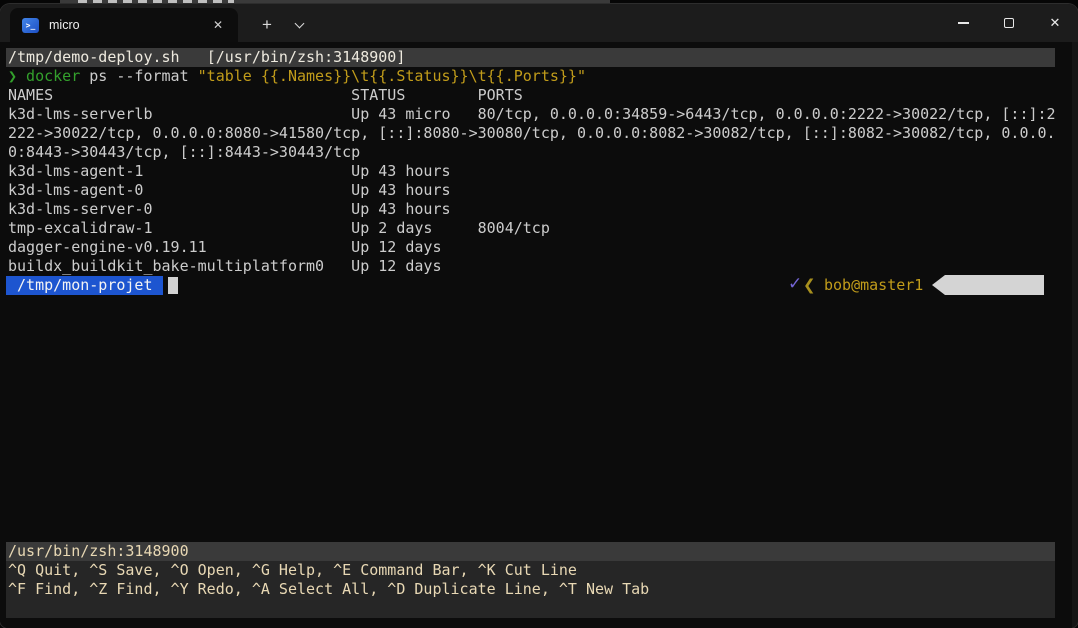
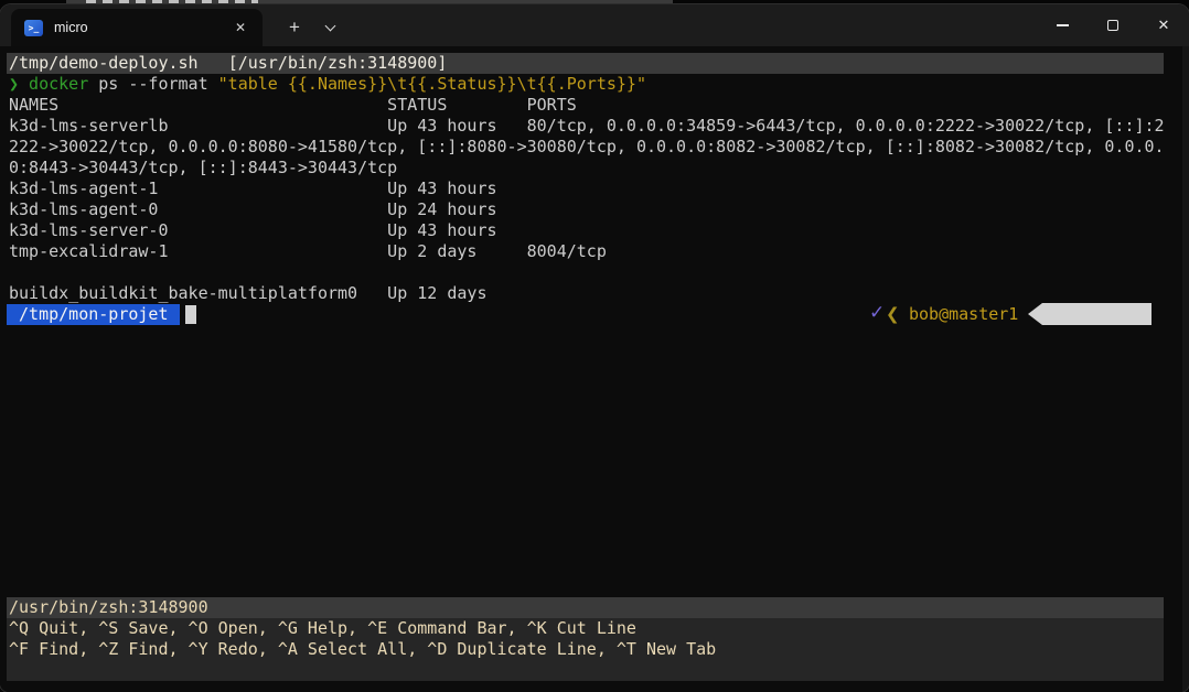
  >_
  micro
  ✕
  +
  ✕
  /tmp/demo-deploy.sh [/usr/bin/zsh:3148900]
  ❯ docker ps --format "table {{.Names}}\t{{.Status}}\t{{.Ports}}"
  NAMES STATUS PORTS
- k3d-lms-serverlb Up 43 micro 80/tcp, 0.0.0.0:34859->6443/tcp, 0.0.0.0:2222->30022/tcp, [::]:2
+ k3d-lms-serverlb Up 43 hours 80/tcp, 0.0.0.0:34859->6443/tcp, 0.0.0.0:2222->30022/tcp, [::]:2
  222->30022/tcp, 0.0.0.0:8080->41580/tcp, [::]:8080->30080/tcp, 0.0.0.0:8082->30082/tcp, [::]:8082->30082/tcp, 0.0.0.
  0:8443->30443/tcp, [::]:8443->30443/tcp
  k3d-lms-agent-1 Up 43 hours
- k3d-lms-agent-0 Up 43 hours
+ k3d-lms-agent-0 Up 24 hours
  k3d-lms-server-0 Up 43 hours
  tmp-excalidraw-1 Up 2 days 8004/tcp
- dagger-engine-v0.19.11 Up 12 days
  buildx_buildkit_bake-multiplatform0 Up 12 days
  /tmp/mon-projet
  ✓
  ❮
  bob@master1
  /usr/bin/zsh:3148900
  ^Q Quit, ^S Save, ^O Open, ^G Help, ^E Command Bar, ^K Cut Line
  ^F Find, ^Z Find, ^Y Redo, ^A Select All, ^D Duplicate Line, ^T New Tab
